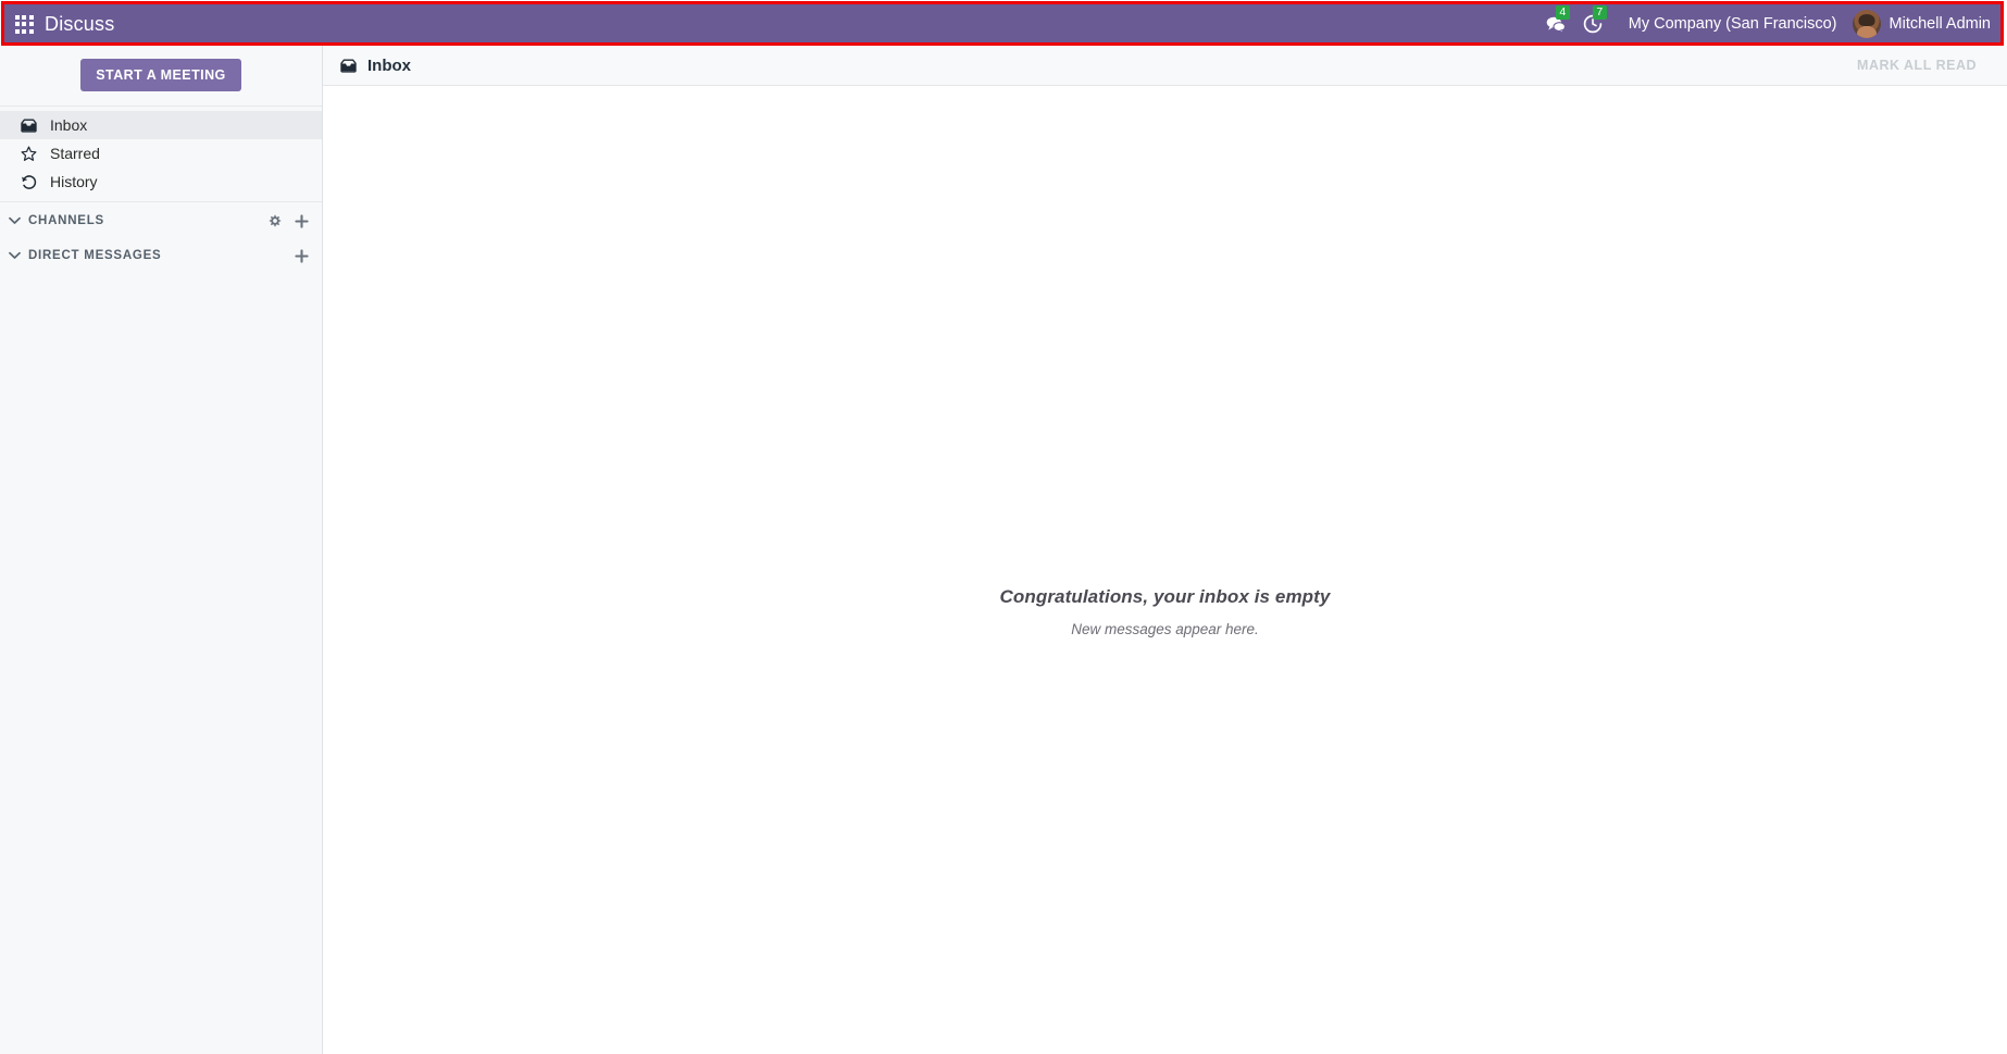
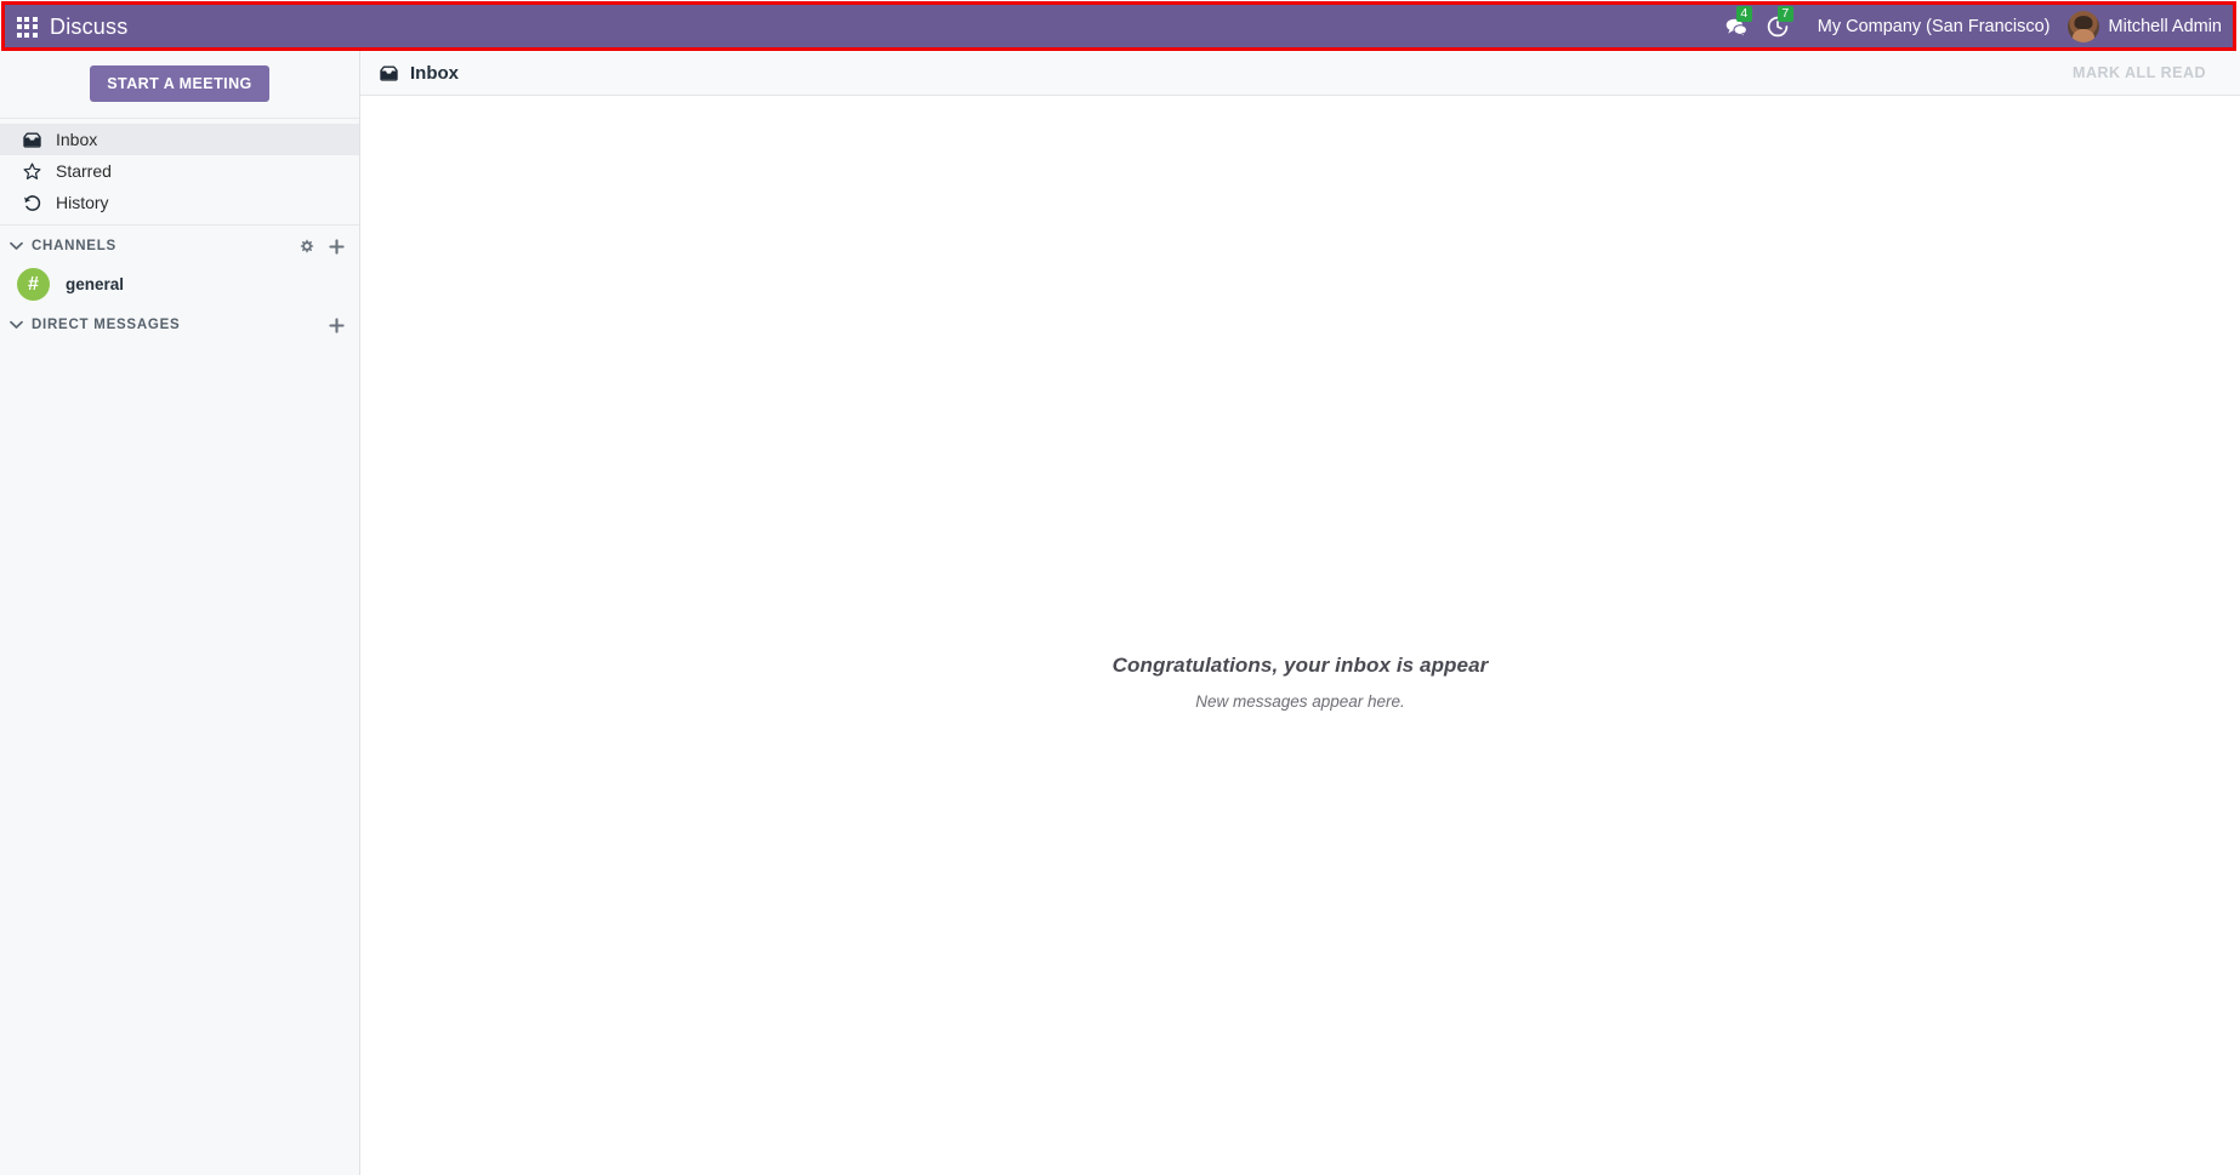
  Discuss
  4
  7
  My Company (San Francisco)
  Mitchell Admin
  START A MEETING
  Inbox
  Starred
  History
  CHANNELS
+ #
+ general
  DIRECT MESSAGES
  Inbox
  MARK ALL READ
- Congratulations, your inbox is empty
+ Congratulations, your inbox is appear
  New messages appear here.
